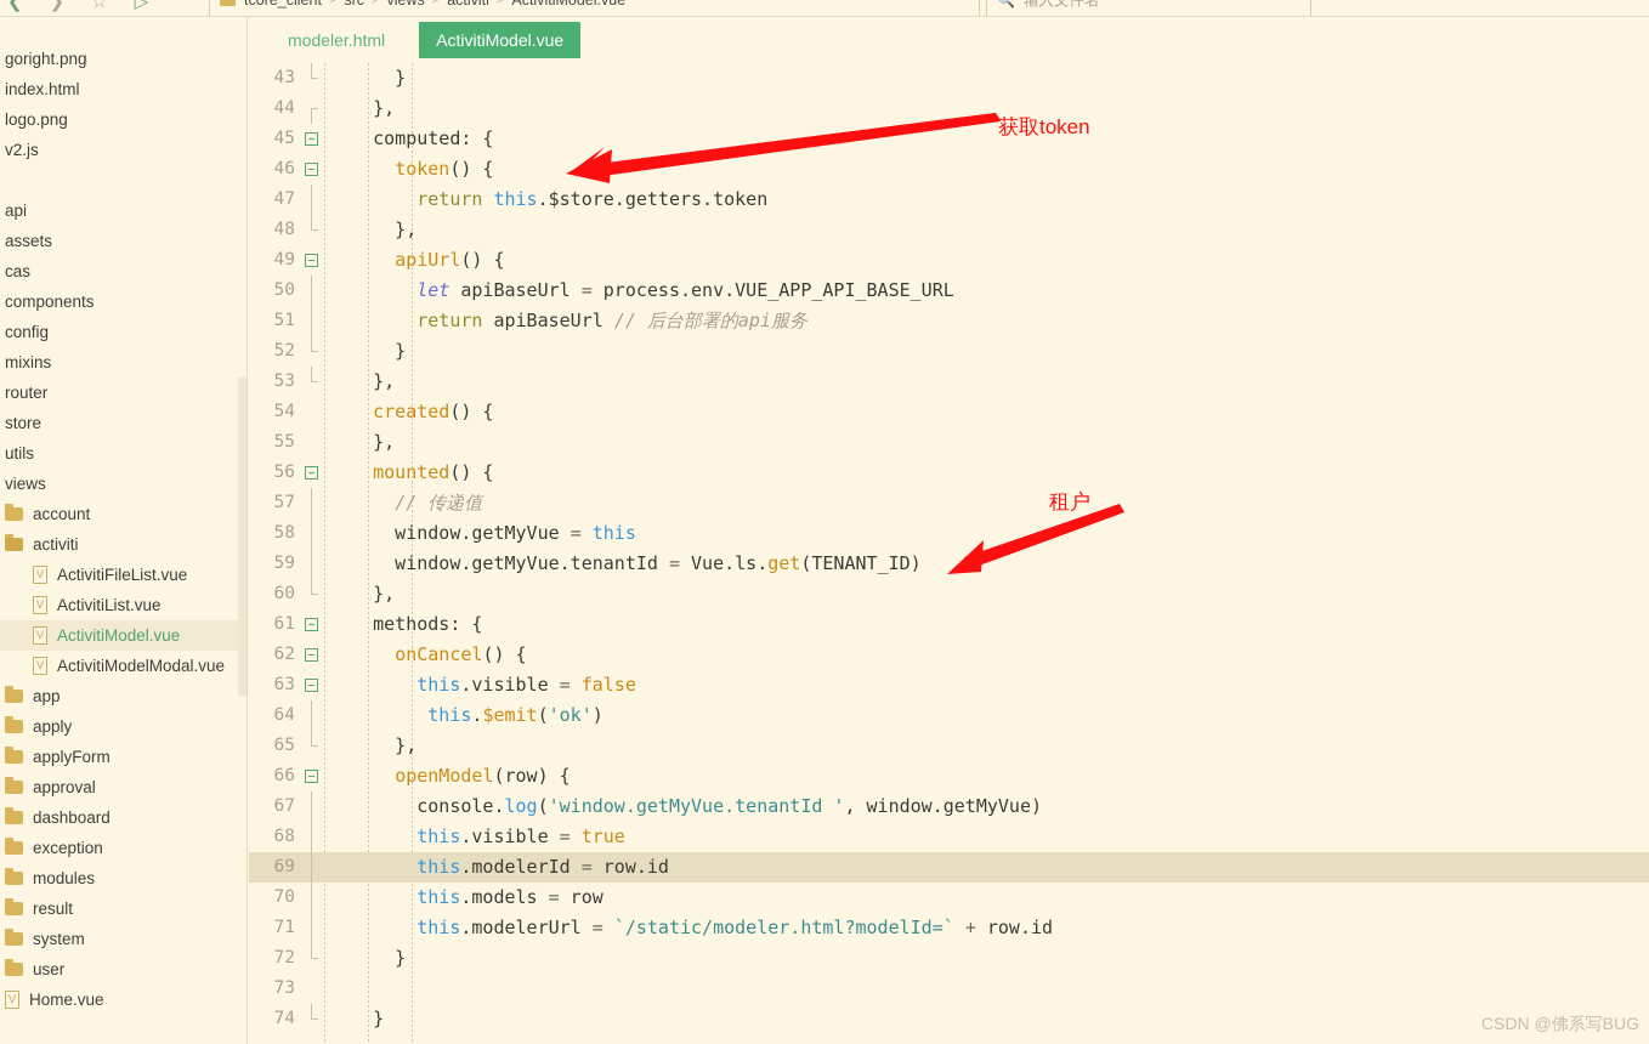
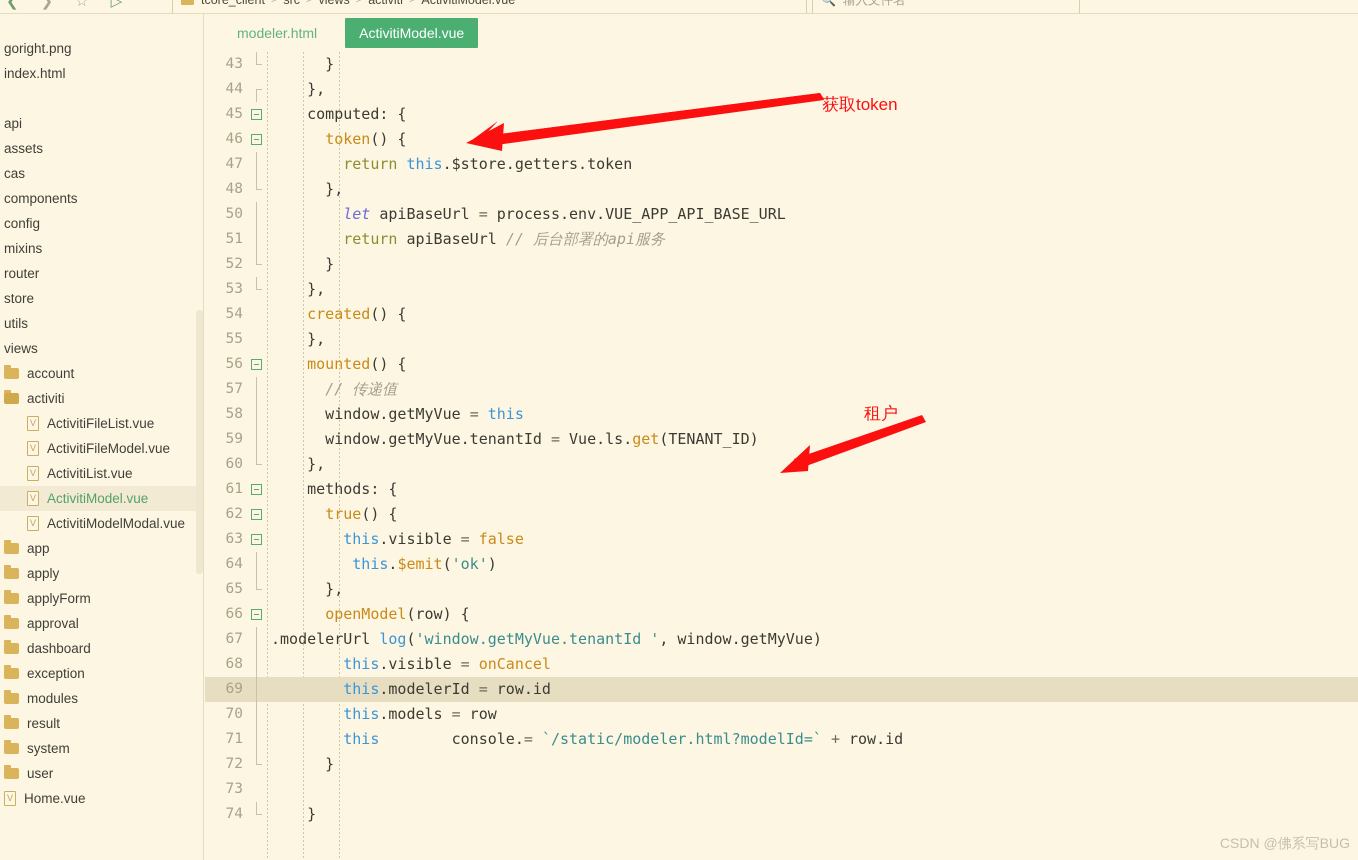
  ❮
  ❯
  ☆
  ▷
  tcore_client
  >
  src
  >
  views
  >
  activiti
  >
  ActivitiModel.vue
  🔍
  goright.png
  index.html
- logo.png
- v2.js
  api
  assets
  cas
  components
  config
  mixins
  router
  store
  utils
  views
  account
  activiti
  ActivitiFileList.vue
+ ActivitiFileModel.vue
  ActivitiList.vue
  ActivitiModel.vue
  ActivitiModelModal.vue
  app
  apply
  applyForm
  approval
  dashboard
  exception
  modules
  result
  system
  user
  Home.vue
  modeler.html
  ActivitiModel.vue
  43
  }
  44
  },
  45
  computed: {
  46
  token() {
  47
  return this.$store.getters.token
  48
  },
- 49
- apiUrl() {
  50
  let apiBaseUrl = process.env.VUE_APP_API_BASE_URL
  51
  return apiBaseUrl // 后台部署的api服务
  52
  }
  53
  },
  54
  created() {
  55
  },
  56
  mounted() {
  57
  // 传递值
  58
  window.getMyVue = this
  59
  window.getMyVue.tenantId = Vue.ls.get(TENANT_ID)
  60
  },
  61
  methods: {
  62
- onCancel() {
+ true() {
  63
  this.visible = false
  64
  this.$emit('ok')
  65
  },
  66
  openModel(row) {
  67
- console.log('window.getMyVue.tenantId ', window.getMyVue)
+ .modelerUrl log('window.getMyVue.tenantId ', window.getMyVue)
  68
- this.visible = true
+ this.visible = onCancel
  69
  this.modelerId = row.id
  70
  this.models = row
  71
- this.modelerUrl = `/static/modeler.html?modelId=` + row.id
+ this console.= `/static/modeler.html?modelId=` + row.id
  72
  }
  73
  74
  }
  获取token
  租户
  CSDN @佛系写BUG
